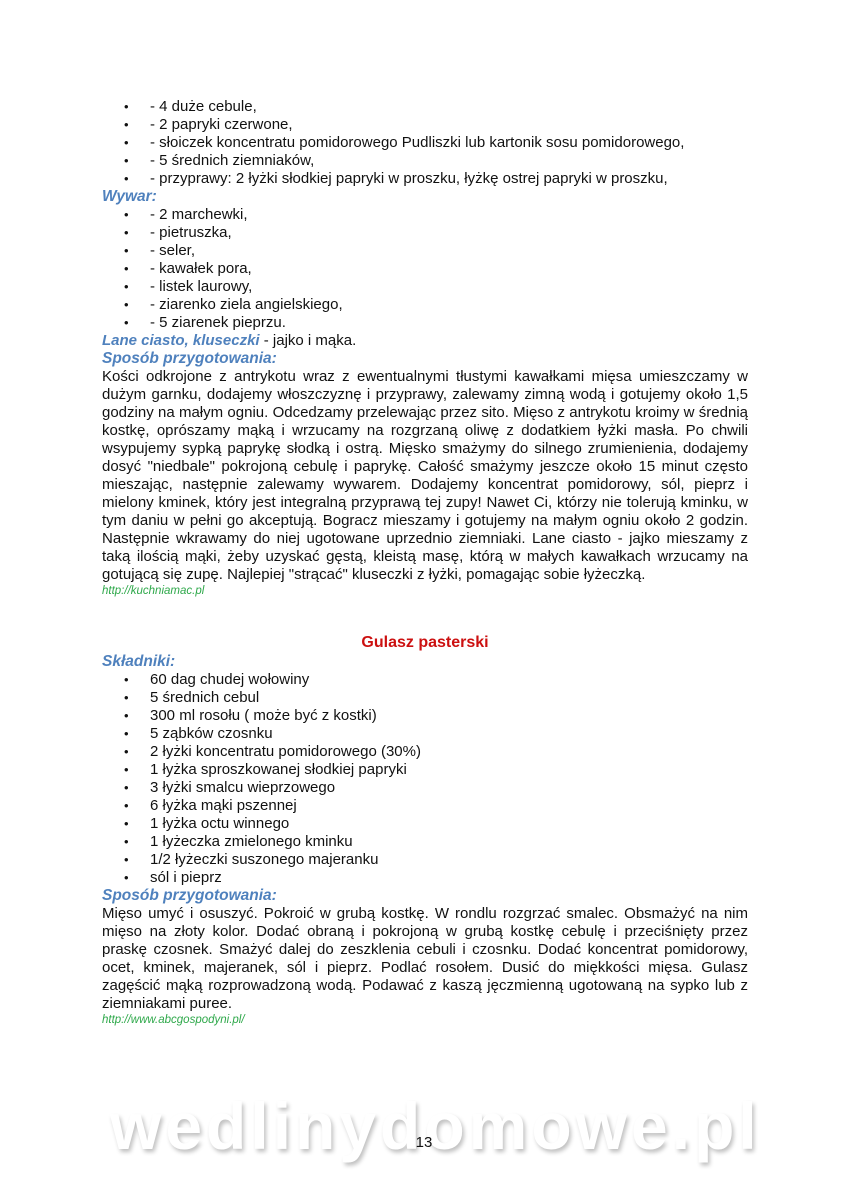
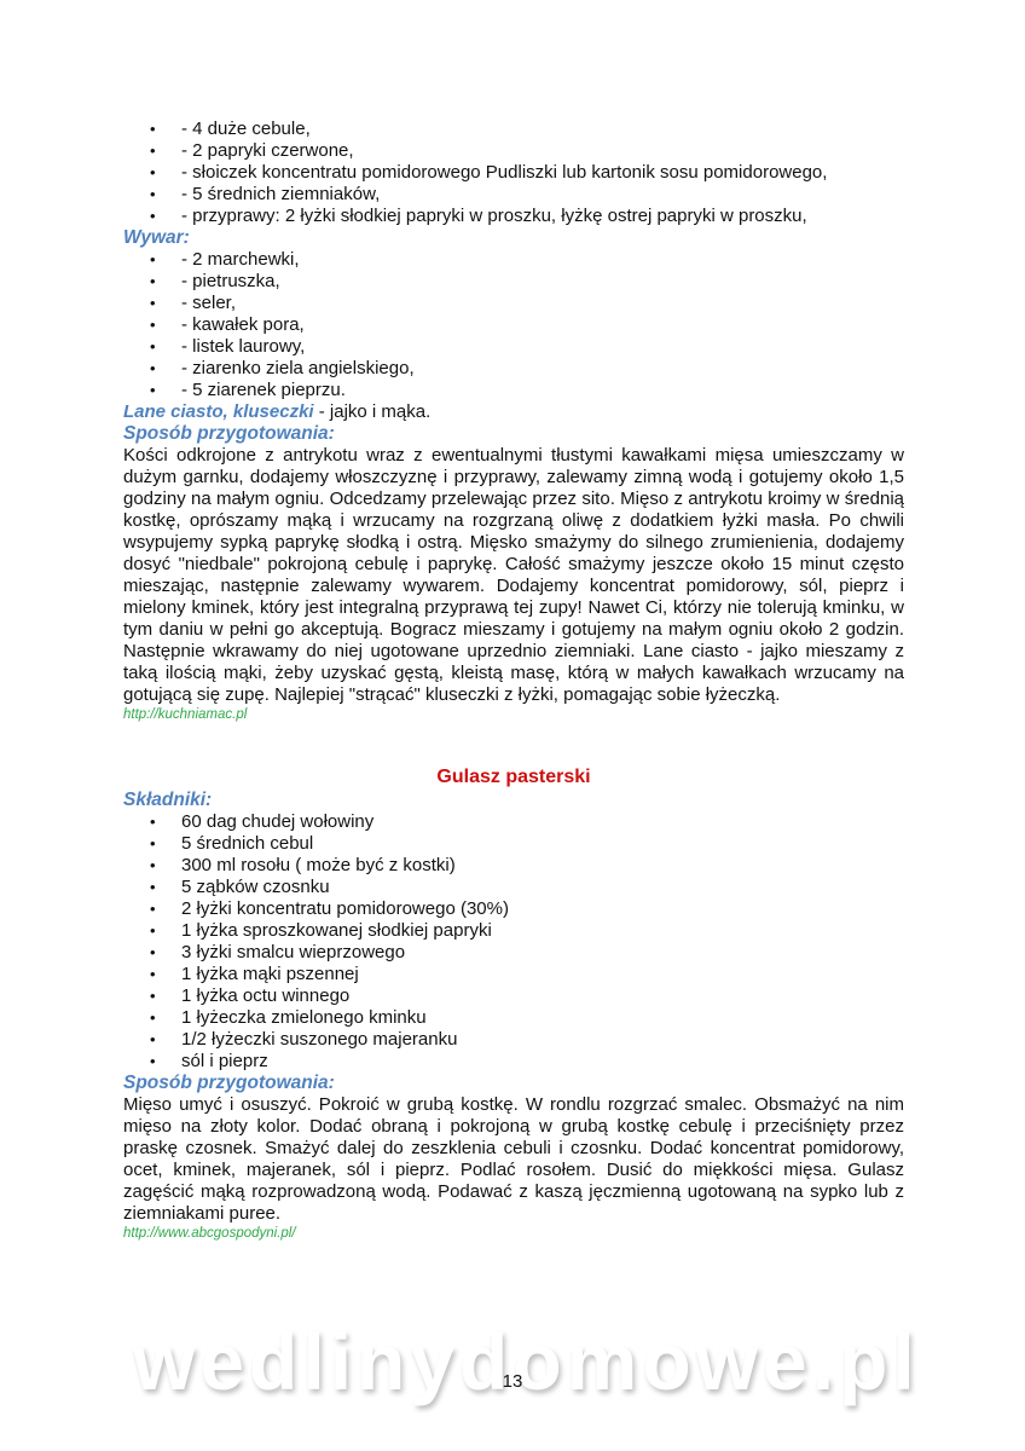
  •
  - 4 duże cebule,
  •
  - 2 papryki czerwone,
  •
  - słoiczek koncentratu pomidorowego Pudliszki lub kartonik sosu pomidorowego,
  •
  - 5 średnich ziemniaków,
  •
  - przyprawy: 2 łyżki słodkiej papryki w proszku, łyżkę ostrej papryki w proszku,
  Wywar:
  •
  - 2 marchewki,
  •
  - pietruszka,
  •
  - seler,
  •
  - kawałek pora,
  •
  - listek laurowy,
  •
  - ziarenko ziela angielskiego,
  •
  - 5 ziarenek pieprzu.
  Lane ciasto, kluseczki - jajko i mąka.
  Sposób przygotowania:
  Kości odkrojone z antrykotu wraz z ewentualnymi tłustymi kawałkami mięsa umieszczamy w dużym garnku, dodajemy włoszczyznę i przyprawy, zalewamy zimną wodą i gotujemy około 1,5 godziny na małym ogniu. Odcedzamy przelewając przez sito. Mięso z antrykotu kroimy w średnią kostkę, oprószamy mąką i wrzucamy na rozgrzaną oliwę z dodatkiem łyżki masła. Po chwili wsypujemy sypką paprykę słodką i ostrą. Mięsko smażymy do silnego zrumienienia, dodajemy dosyć "niedbale" pokrojoną cebulę i paprykę. Całość smażymy jeszcze około 15 minut często mieszając, następnie zalewamy wywarem. Dodajemy koncentrat pomidorowy, sól, pieprz i mielony kminek, który jest integralną przyprawą tej zupy! Nawet Ci, którzy nie tolerują kminku, w tym daniu w pełni go akceptują. Bogracz mieszamy i gotujemy na małym ogniu około 2 godzin. Następnie wkrawamy do niej ugotowane uprzednio ziemniaki. Lane ciasto - jajko mieszamy z taką ilością mąki, żeby uzyskać gęstą, kleistą masę, którą w małych kawałkach wrzucamy na gotującą się zupę. Najlepiej "strącać" kluseczki z łyżki, pomagając sobie łyżeczką.
  http://kuchniamac.pl
  Gulasz pasterski
  Składniki:
  •
  60 dag chudej wołowiny
  •
  5 średnich cebul
  •
  300 ml rosołu ( może być z kostki)
  •
  5 ząbków czosnku
  •
  2 łyżki koncentratu pomidorowego (30%)
  •
  1 łyżka sproszkowanej słodkiej papryki
  •
  3 łyżki smalcu wieprzowego
  •
- 6 łyżka mąki pszennej
+ 1 łyżka mąki pszennej
  •
  1 łyżka octu winnego
  •
  1 łyżeczka zmielonego kminku
  •
  1/2 łyżeczki suszonego majeranku
  •
  sól i pieprz
  Sposób przygotowania:
  Mięso umyć i osuszyć. Pokroić w grubą kostkę. W rondlu rozgrzać smalec. Obsmażyć na nim mięso na złoty kolor. Dodać obraną i pokrojoną w grubą kostkę cebulę i przeciśnięty przez praskę czosnek. Smażyć dalej do zeszklenia cebuli i czosnku. Dodać koncentrat pomidorowy, ocet, kminek, majeranek, sól i pieprz. Podlać rosołem. Dusić do miękkości mięsa. Gulasz zagęścić mąką rozprowadzoną wodą. Podawać z kaszą jęczmienną ugotowaną na sypko lub z ziemniakami puree.
  http://www.abcgospodyni.pl/
  wedlinydomowe.pl
  13
